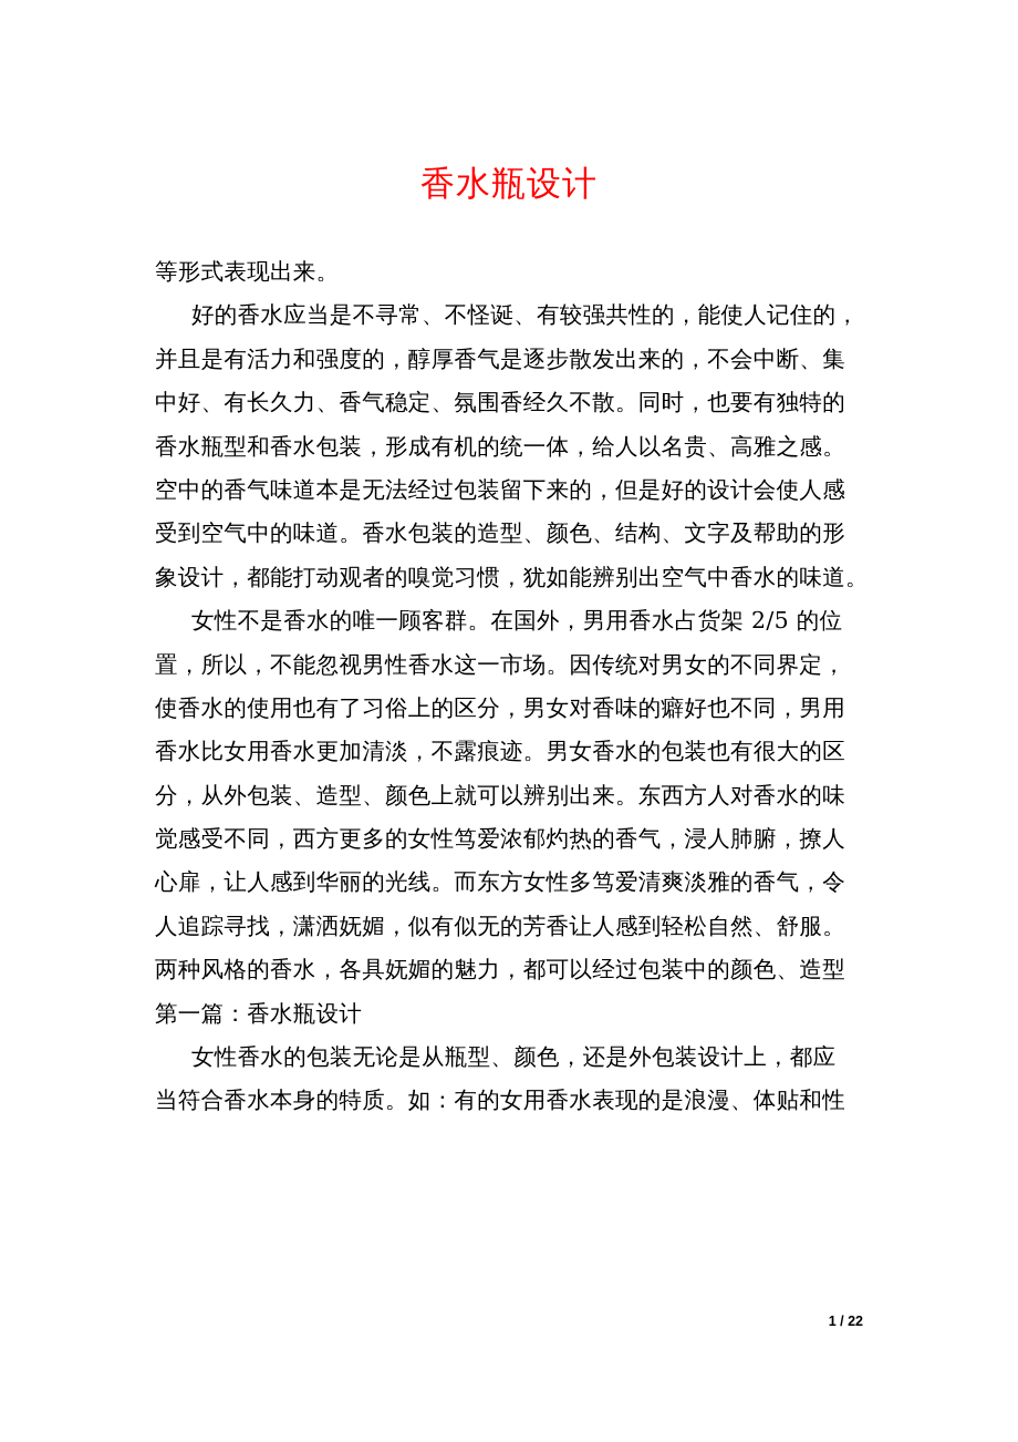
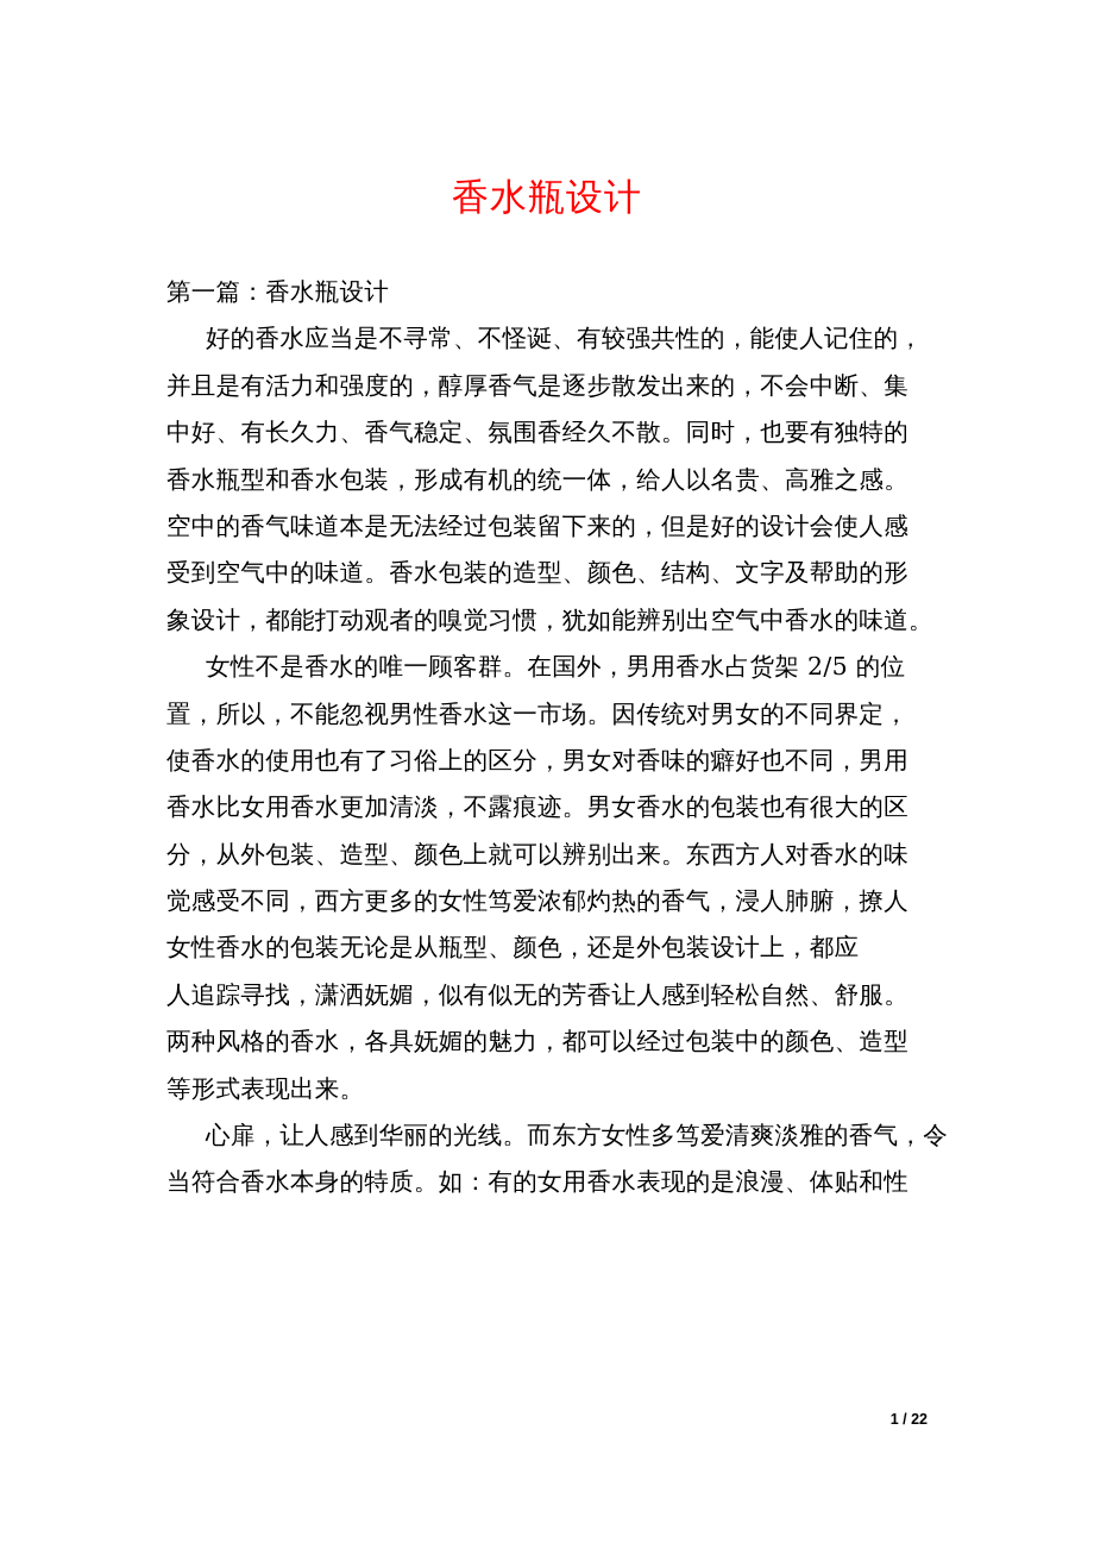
  香水瓶设计
- 等形式表现出来。
+ 第一篇：香水瓶设计
  好的香水应当是不寻常、不怪诞、有较强共性的，能使人记住的，
  并且是有活力和强度的，醇厚香气是逐步散发出来的，不会中断、集
  中好、有长久力、香气稳定、氛围香经久不散。同时，也要有独特的
  香水瓶型和香水包装，形成有机的统一体，给人以名贵、高雅之感。
  空中的香气味道本是无法经过包装留下来的，但是好的设计会使人感
  受到空气中的味道。香水包装的造型、颜色、结构、文字及帮助的形
  象设计，都能打动观者的嗅觉习惯，犹如能辨别出空气中香水的味道。
  女性不是香水的唯一顾客群。在国外，男用香水占货架 2/5 的位
  置，所以，不能忽视男性香水这一市场。因传统对男女的不同界定，
  使香水的使用也有了习俗上的区分，男女对香味的癖好也不同，男用
  香水比女用香水更加清淡，不露痕迹。男女香水的包装也有很大的区
  分，从外包装、造型、颜色上就可以辨别出来。东西方人对香水的味
  觉感受不同，西方更多的女性笃爱浓郁灼热的香气，浸人肺腑，撩人
- 心扉，让人感到华丽的光线。而东方女性多笃爱清爽淡雅的香气，令
+ 女性香水的包装无论是从瓶型、颜色，还是外包装设计上，都应
  人追踪寻找，潇洒妩媚，似有似无的芳香让人感到轻松自然、舒服。
  两种风格的香水，各具妩媚的魅力，都可以经过包装中的颜色、造型
- 第一篇：香水瓶设计
+ 等形式表现出来。
- 女性香水的包装无论是从瓶型、颜色，还是外包装设计上，都应
+ 心扉，让人感到华丽的光线。而东方女性多笃爱清爽淡雅的香气，令
  当符合香水本身的特质。如：有的女用香水表现的是浪漫、体贴和性
  1 / 22
